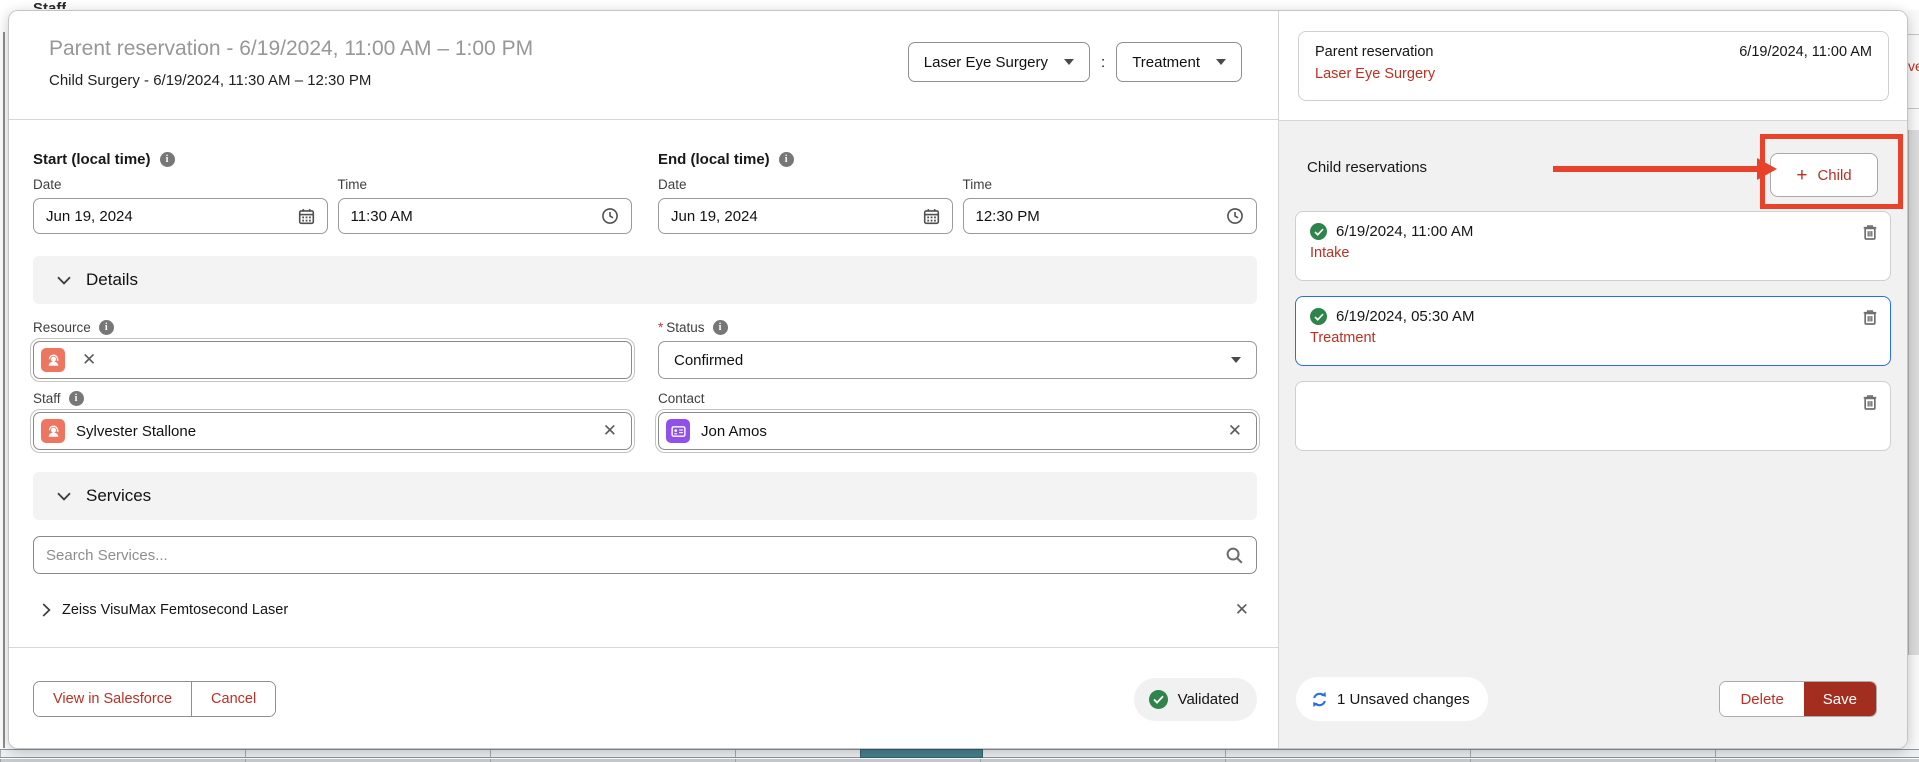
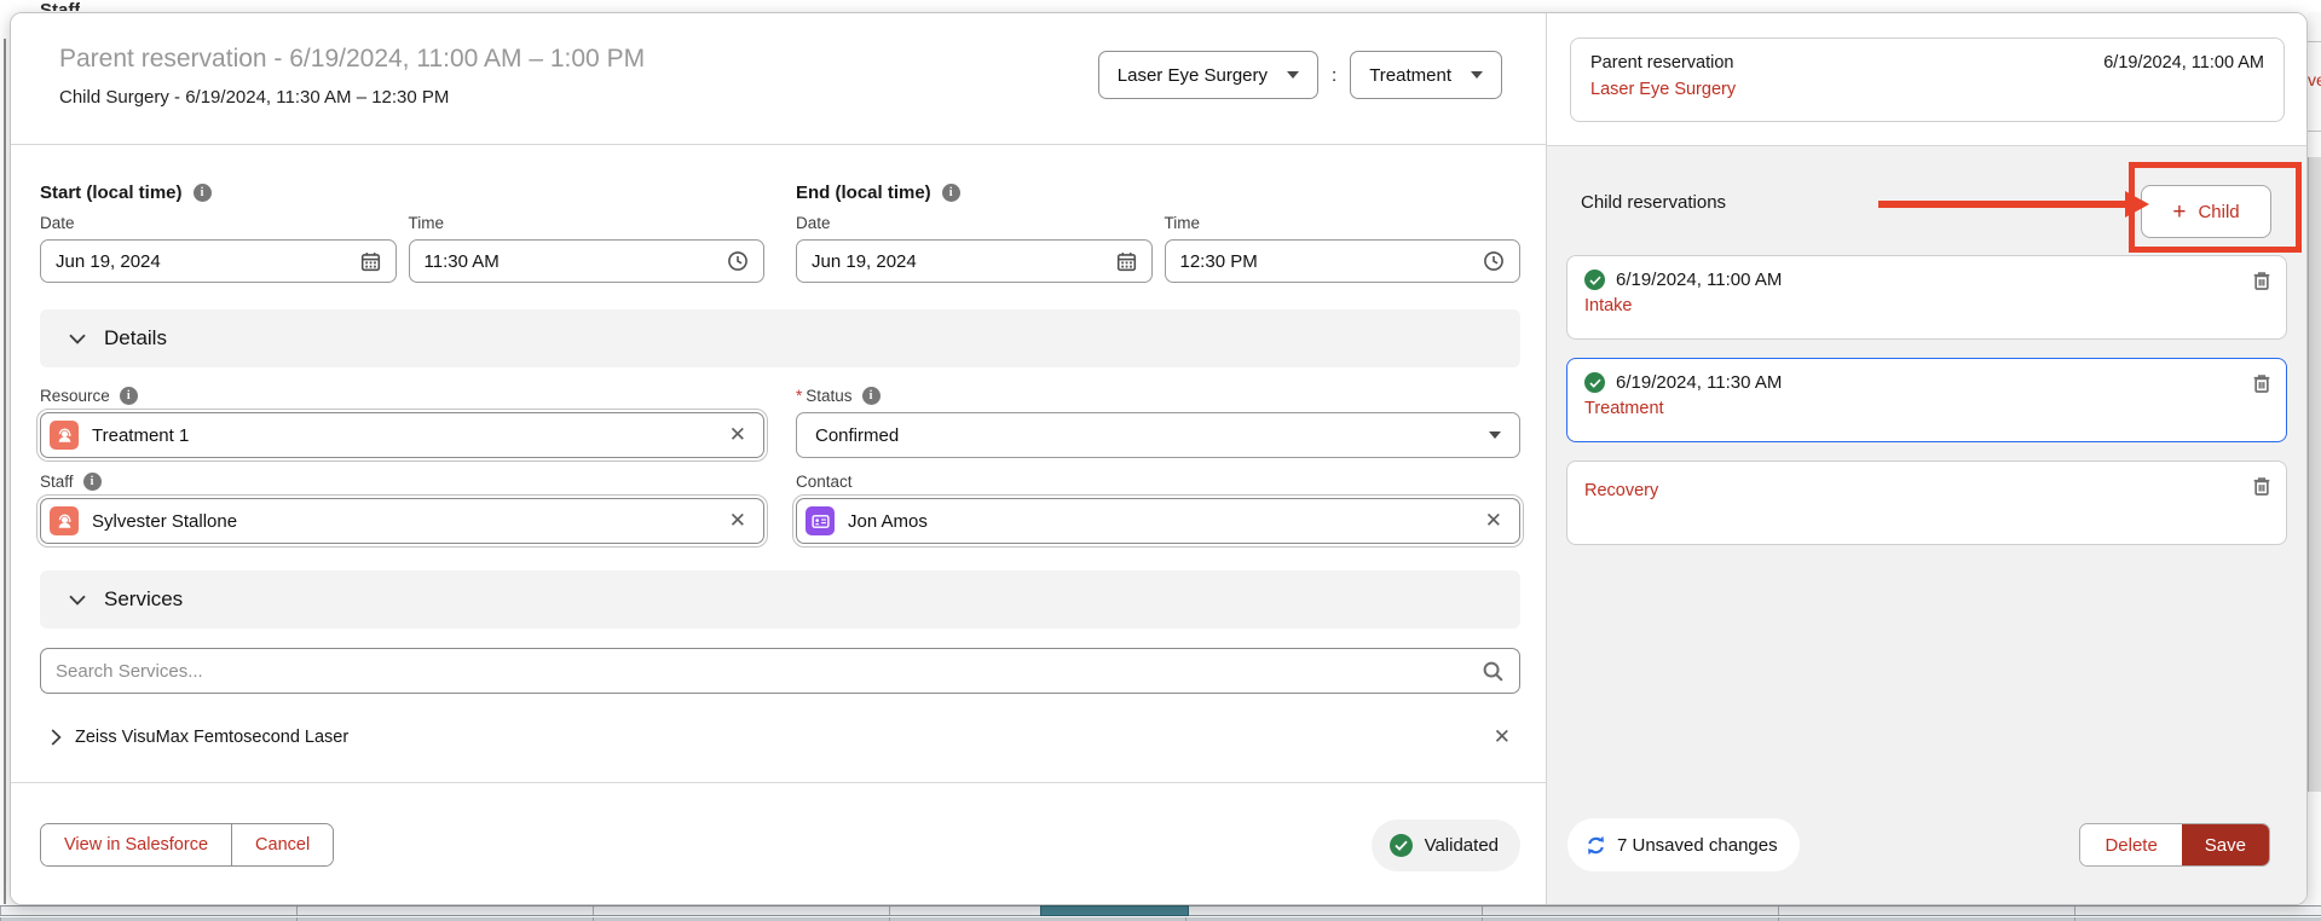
  Staff
  Parent reservation - 6/19/2024, 11:00 AM – 1:00 PM
  Child Surgery - 6/19/2024, 11:30 AM – 12:30 PM
  Laser Eye Surgery
  :
  Treatment
  Start (local time)
  i
  Date
  Jun 19, 2024
  Time
  11:30 AM
  End (local time)
  i
  Date
  Jun 19, 2024
  Time
  12:30 PM
  Details
  Resource
  i
+ Treatment 1
  ✕
  * Status
  i
  Confirmed
  Staff
  i
  Sylvester Stallone
  ✕
  Contact
  Jon Amos
  ✕
  Services
  Search Services...
  Zeiss VisuMax Femtosecond Laser
  ✕
  View in Salesforce
  Cancel
  Validated
  Parent reservation
  6/19/2024, 11:00 AM
  Laser Eye Surgery
  Child reservations
  +
  Child
  6/19/2024, 11:00 AM
  Intake
- 6/19/2024, 05:30 AM
+ 6/19/2024, 11:30 AM
  Treatment
+ Recovery
- 1 Unsaved changes
+ 7 Unsaved changes
  Delete
  Save
